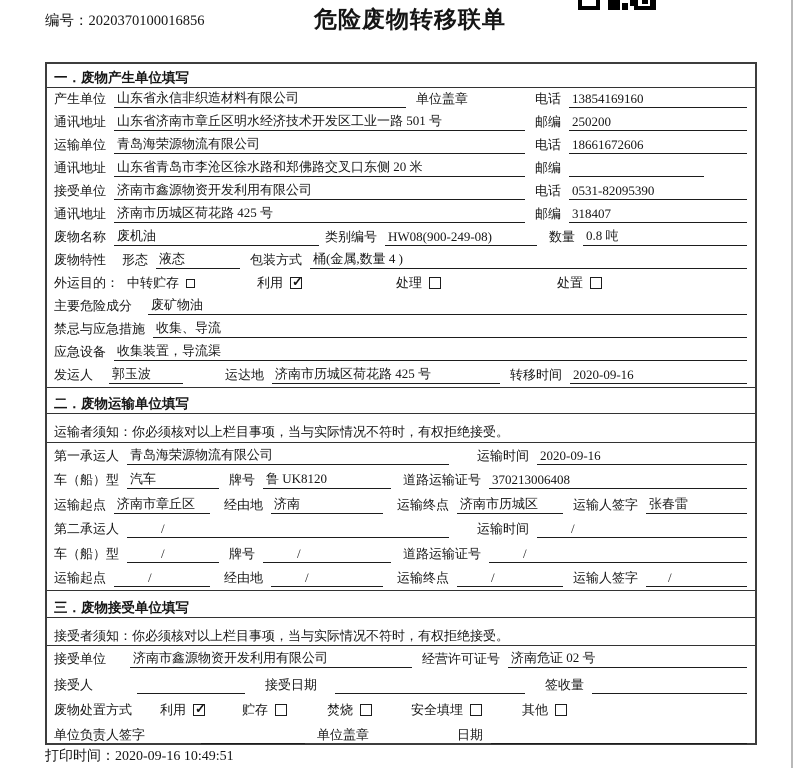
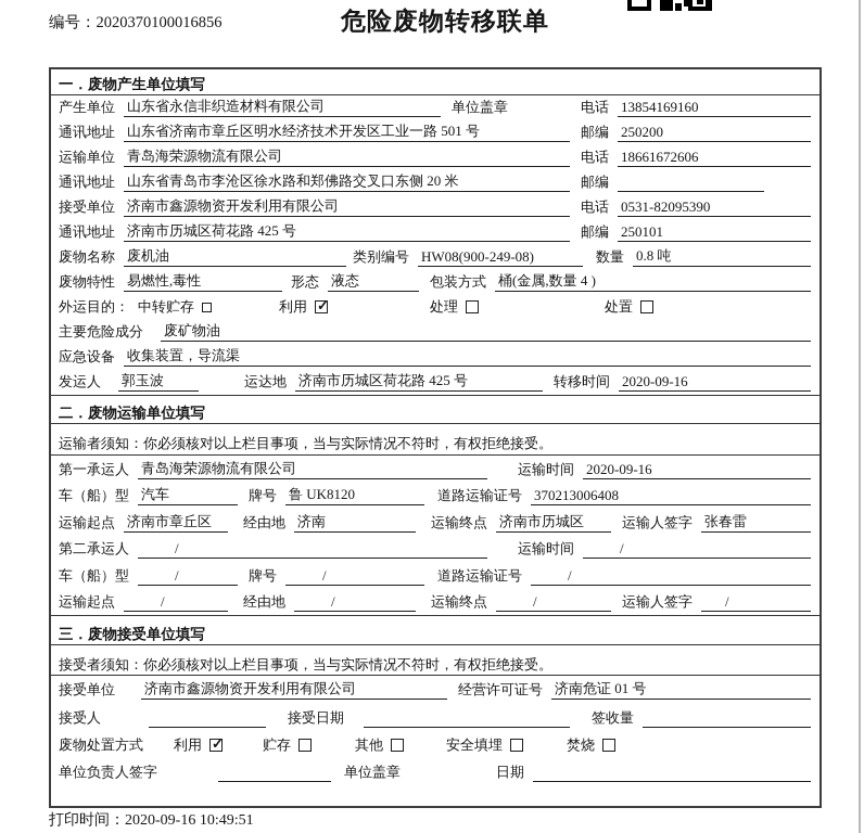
  编号：2020370100016856
  危险废物转移联单
  一．废物产生单位填写
  产生单位
  山东省永信非织造材料有限公司
  单位盖章
  电话
  13854169160
  通讯地址
  山东省济南市章丘区明水经济技术开发区工业一路 501 号
  邮编
  250200
  运输单位
  青岛海荣源物流有限公司
  电话
  18661672606
  通讯地址
  山东省青岛市李沧区徐水路和郑佛路交叉口东侧 20 米
  邮编
  接受单位
  济南市鑫源物资开发利用有限公司
  电话
  0531-82095390
  通讯地址
  济南市历城区荷花路 425 号
  邮编
- 318407
+ 250101
  废物名称
  废机油
  类别编号
  HW08(900-249-08)
  数量
  0.8 吨
  废物特性
+ 易燃性,毒性
  形态
  液态
  包装方式
  桶(金属,数量 4 )
  外运目的：
  中转贮存
  利用
  处理
  处置
  主要危险成分
  废矿物油
- 禁忌与应急措施
- 收集、导流
  应急设备
  收集装置，导流渠
  发运人
  郭玉波
  运达地
  济南市历城区荷花路 425 号
  转移时间
  2020-09-16
  二．废物运输单位填写
  运输者须知：你必须核对以上栏目事项，当与实际情况不符时，有权拒绝接受。
  第一承运人
  青岛海荣源物流有限公司
  运输时间
  2020-09-16
  车（船）型
  汽车
  牌号
  鲁 UK8120
  道路运输证号
  370213006408
  运输起点
  济南市章丘区
  经由地
  济南
  运输终点
  济南市历城区
  运输人签字
  张春雷
  第二承运人
  /
  运输时间
  /
  车（船）型
  /
  牌号
  /
  道路运输证号
  /
  运输起点
  /
  经由地
  /
  运输终点
  /
  运输人签字
  /
  三．废物接受单位填写
  接受者须知：你必须核对以上栏目事项，当与实际情况不符时，有权拒绝接受。
  接受单位
  济南市鑫源物资开发利用有限公司
  经营许可证号
- 济南危证 02 号
+ 济南危证 01 号
  接受人
  接受日期
  签收量
  废物处置方式
  利用
  贮存
- 焚烧
+ 其他
  安全填埋
- 其他
+ 焚烧
  单位负责人签字
  单位盖章
  日期
  打印时间：2020-09-16 10:49:51
